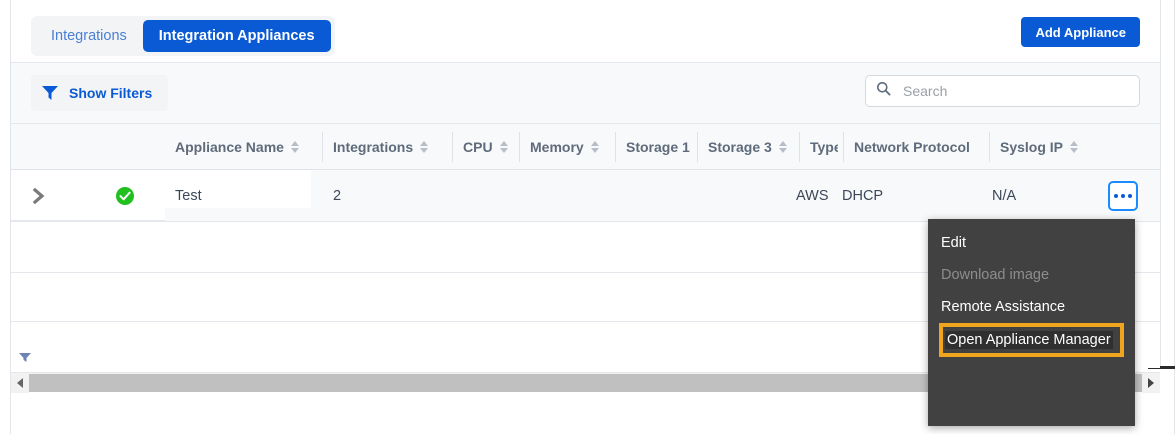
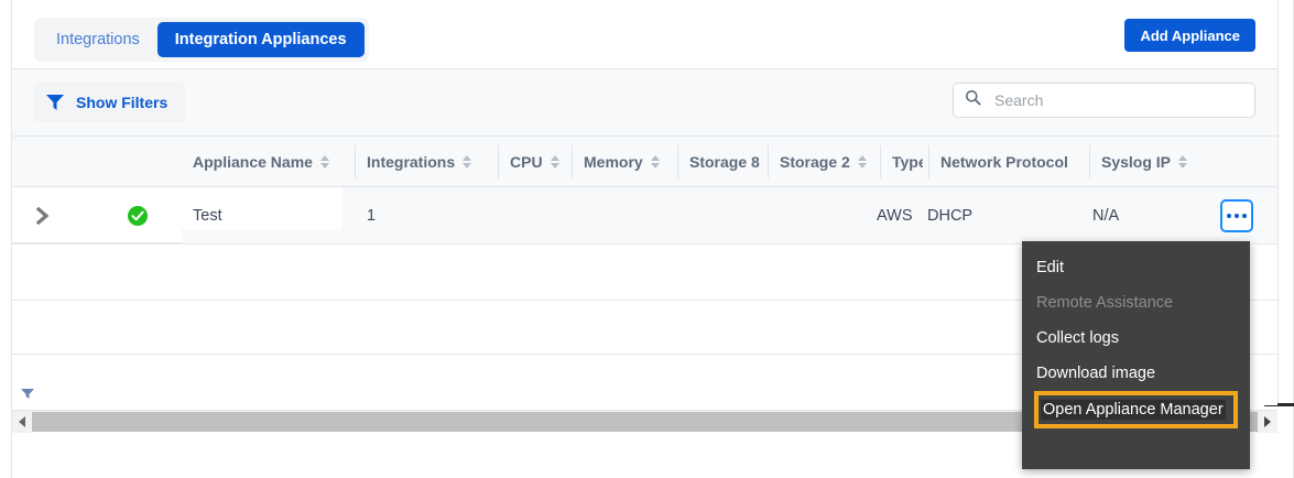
  Integrations
  Integration Appliances
  Add Appliance
  Show Filters
  Search
  Appliance Name
  Integrations
  CPU
  Memory
- Storage 1
+ Storage 8
- Storage 3
+ Storage 2
  Type
  Network Protocol
  Syslog IP
  Test
- 2
+ 1
  AWS
  DHCP
  N/A
  Edit
- Download image
+ Remote Assistance
+ Collect logs
- Remote Assistance
+ Download image
  Open Appliance Manager
